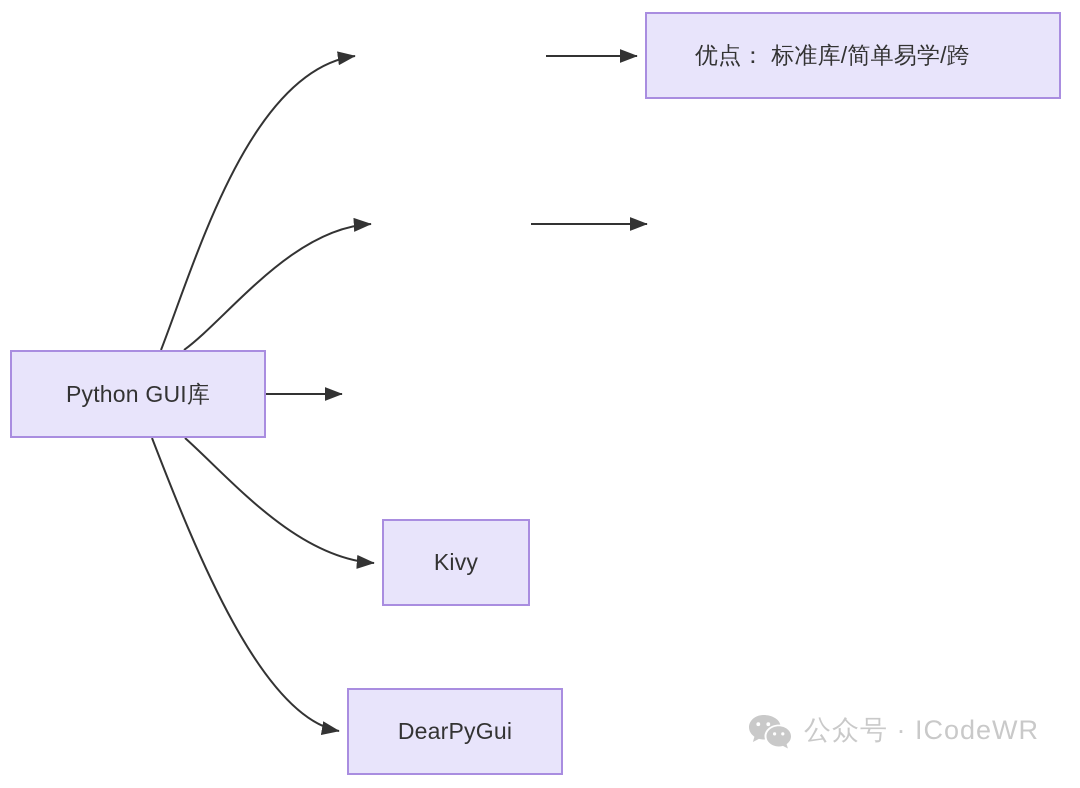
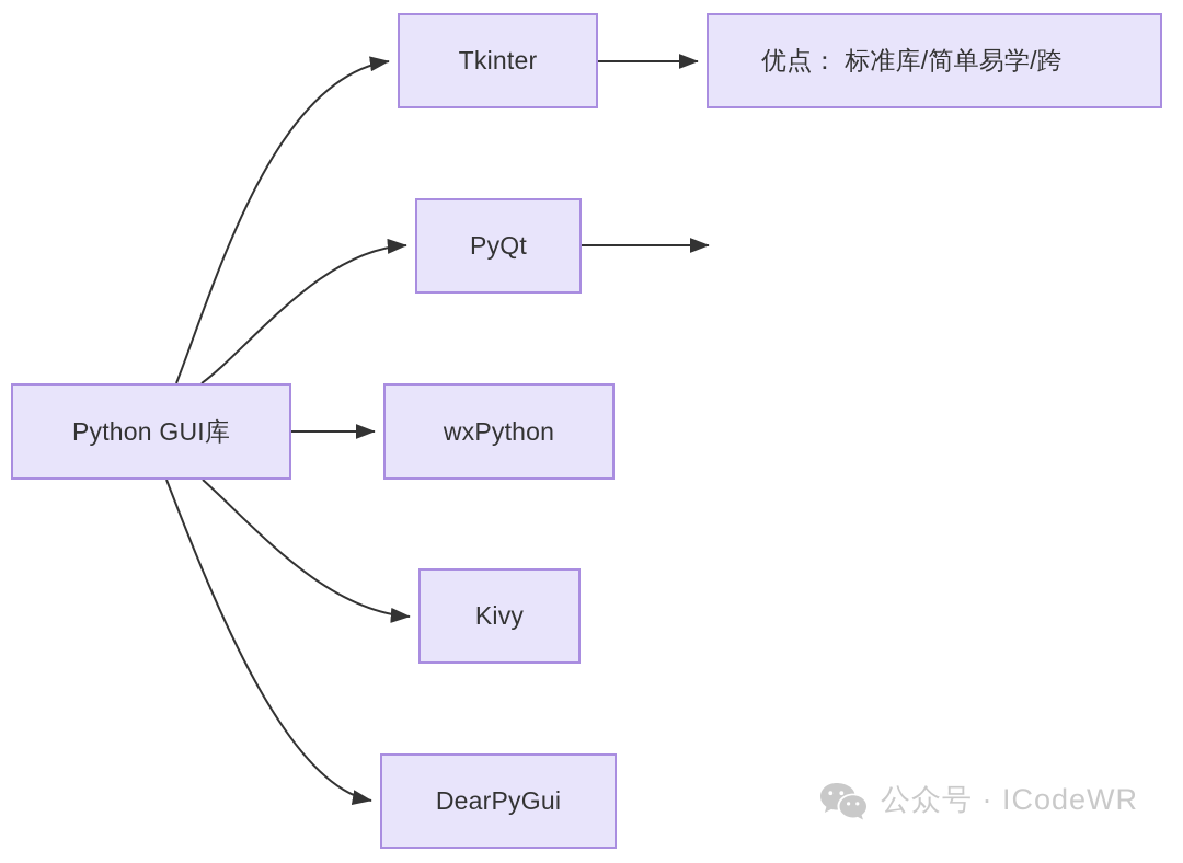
  Python GUI库
+ Tkinter
+ PyQt
+ wxPython
  Kivy
  DearPyGui
  优点： 标准库/简单易学/跨
  公众号 · ICodeWR
